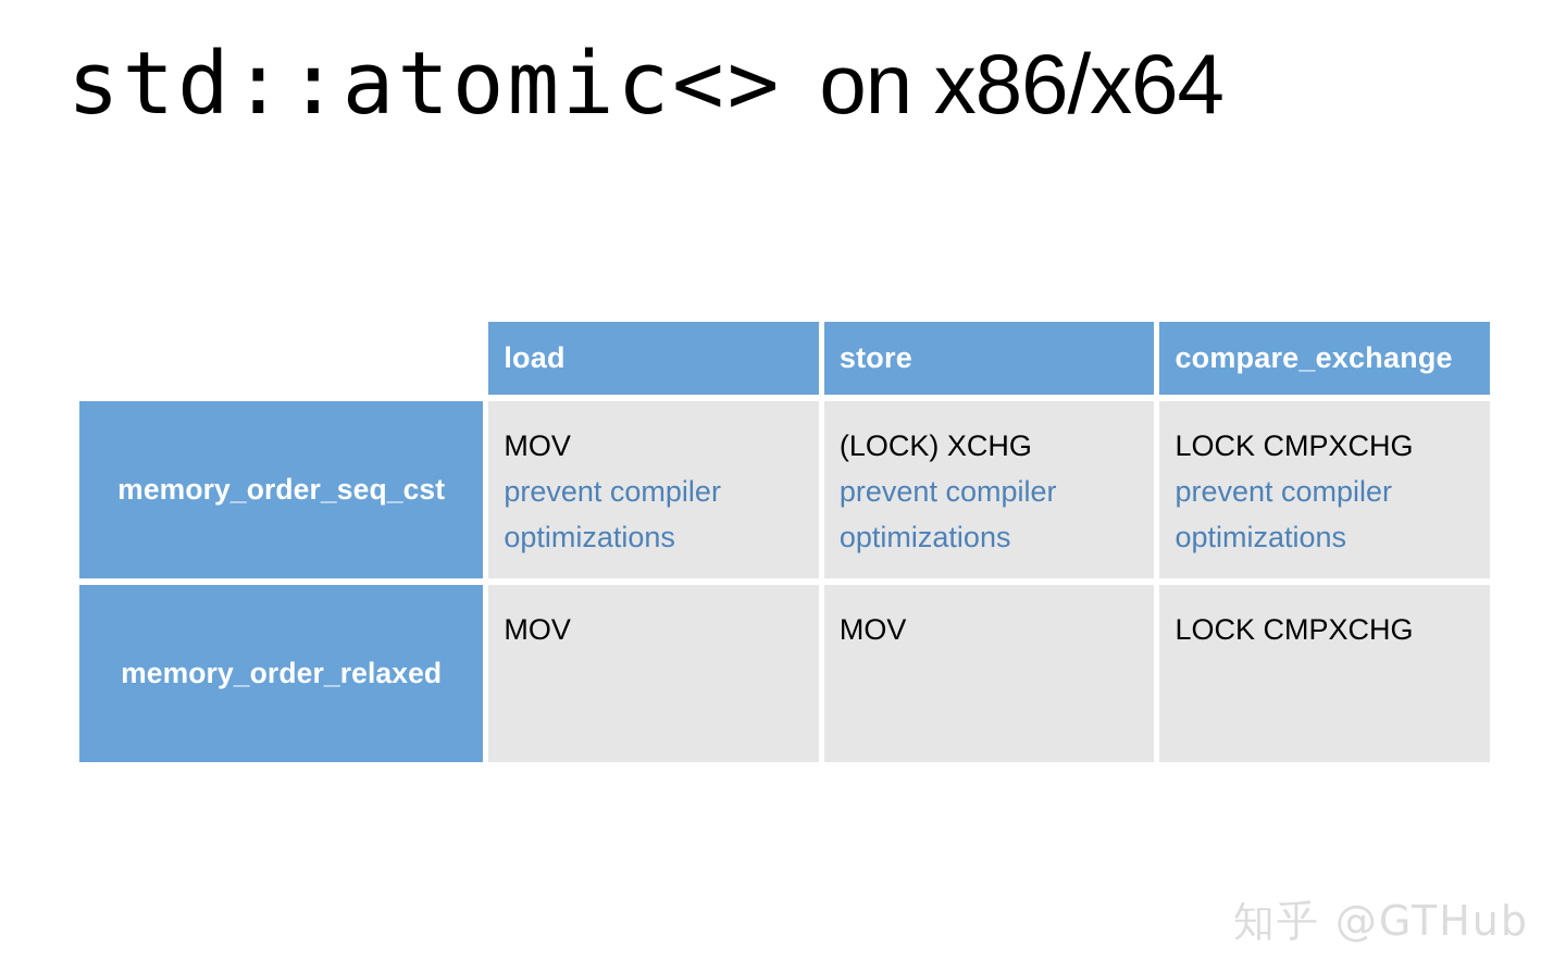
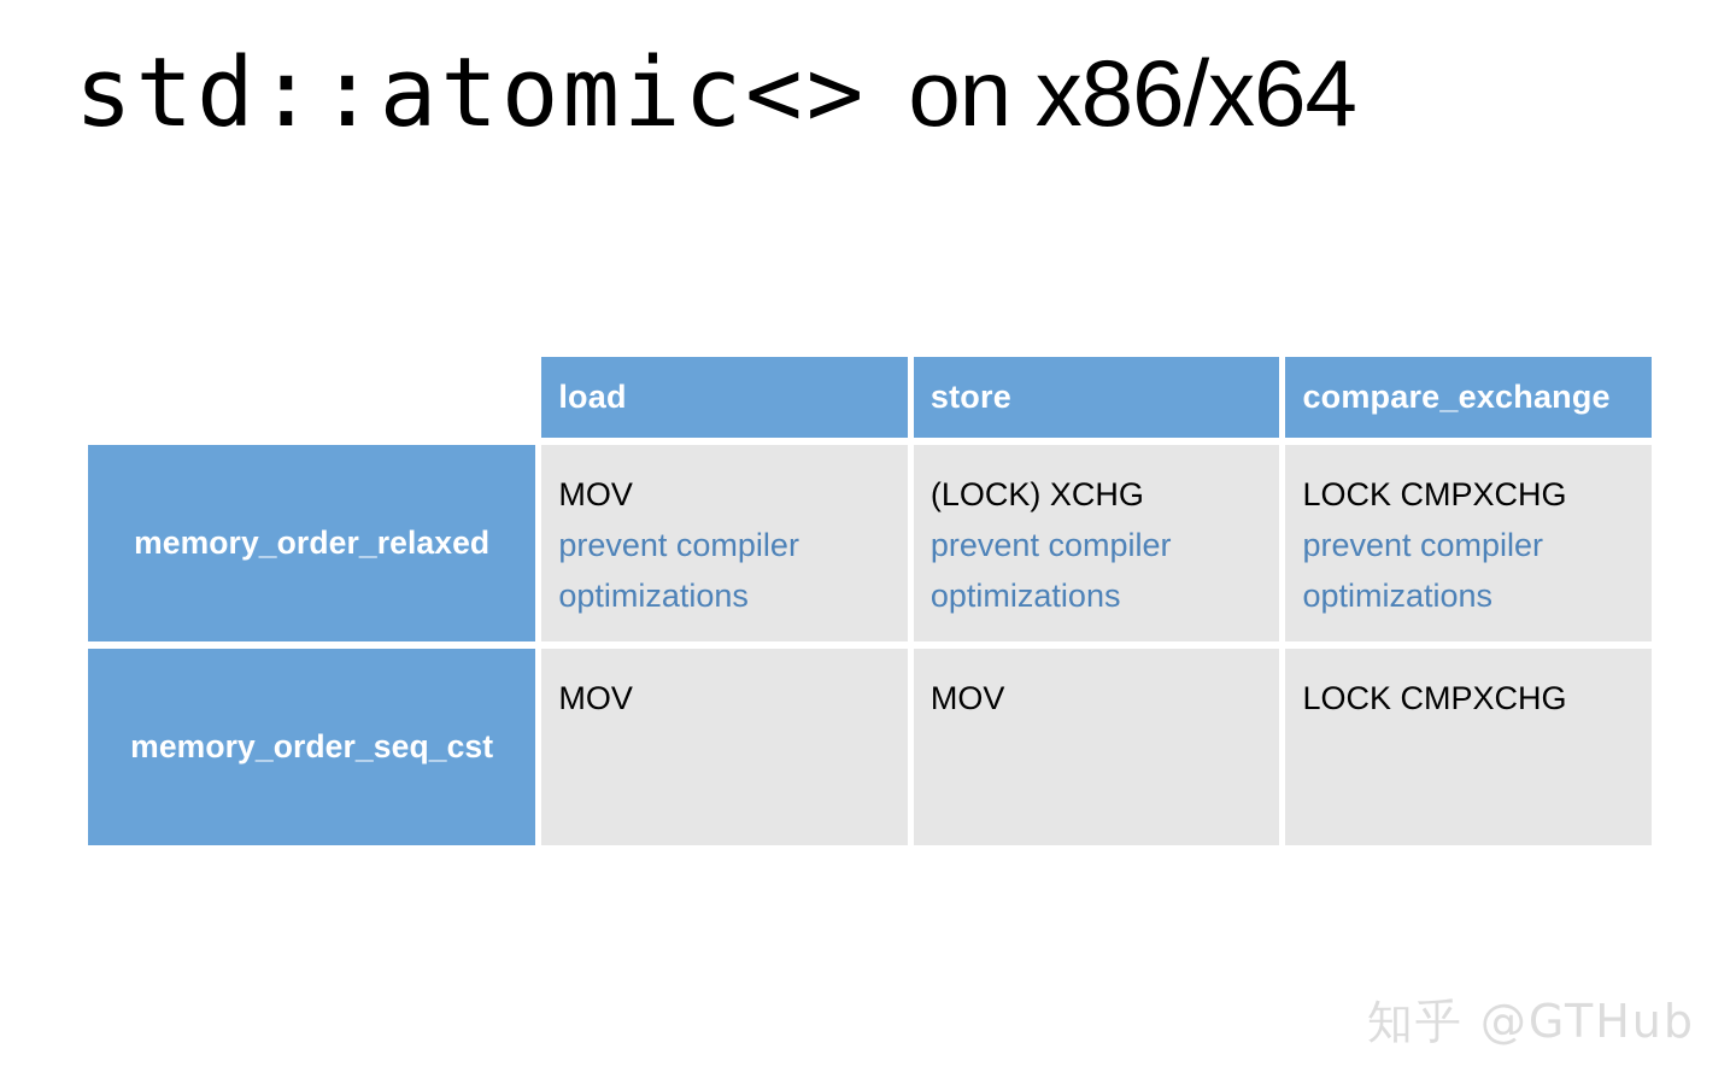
  std::atomic<>
  on x86/x64
  	load	store	compare_exchange
- memory_order_seq_cst	MOV prevent compiler optimizations	(LOCK) XCHG prevent compiler optimizations	LOCK CMPXCHG prevent compiler optimizations
+ memory_order_relaxed	MOV prevent compiler optimizations	(LOCK) XCHG prevent compiler optimizations	LOCK CMPXCHG prevent compiler optimizations
- memory_order_relaxed	MOV	MOV	LOCK CMPXCHG
+ memory_order_seq_cst	MOV	MOV	LOCK CMPXCHG
  知乎 @GTHub
